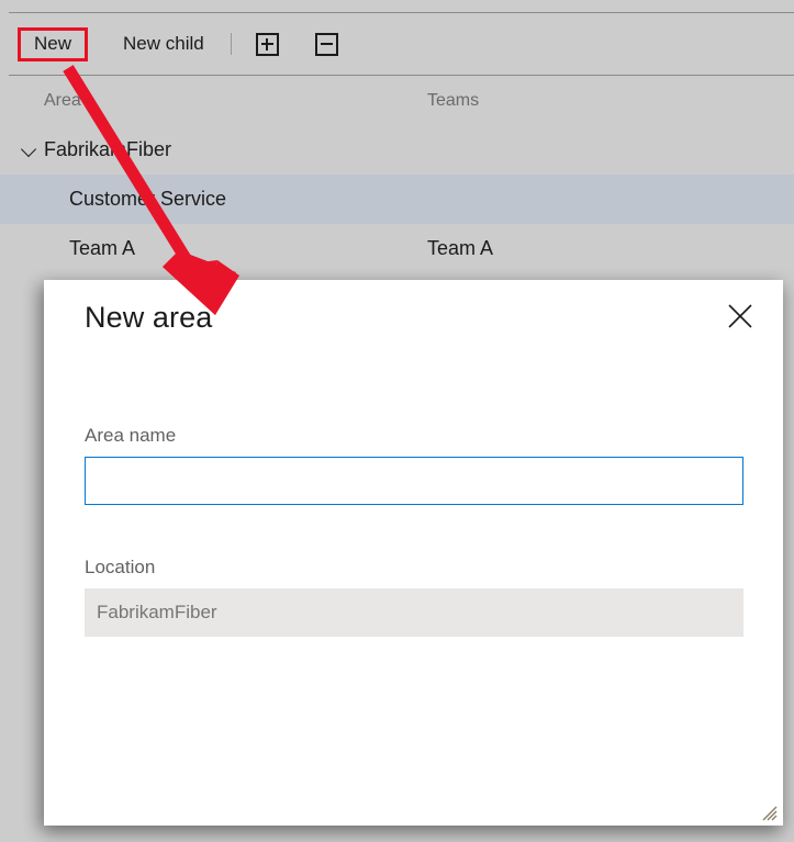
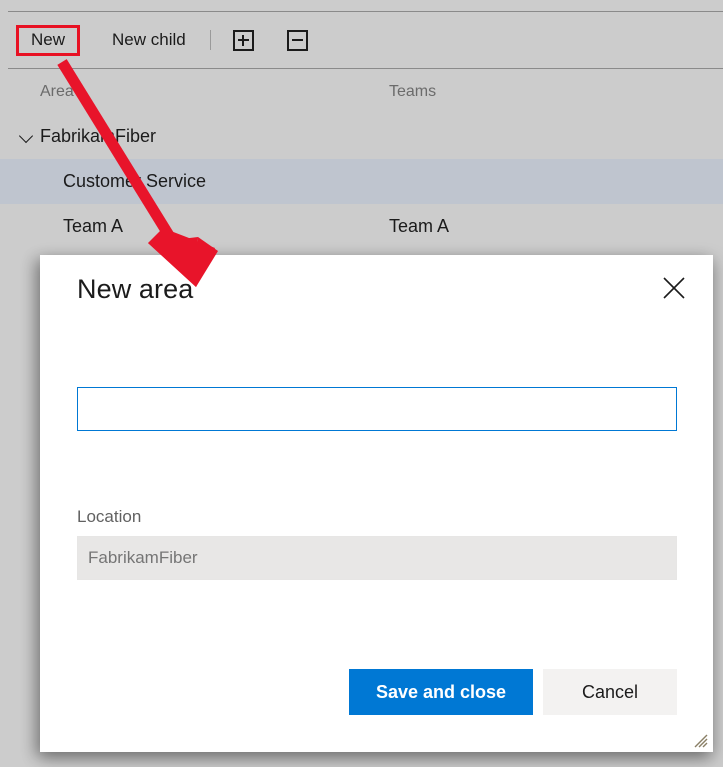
  New
  New child
  Area
  Teams
  FabrikaFiber
  Custom Service
  Team A
  Team A
  New area
- Area name
  Location
  FabrikamFiber
+ Save and close
+ Cancel
